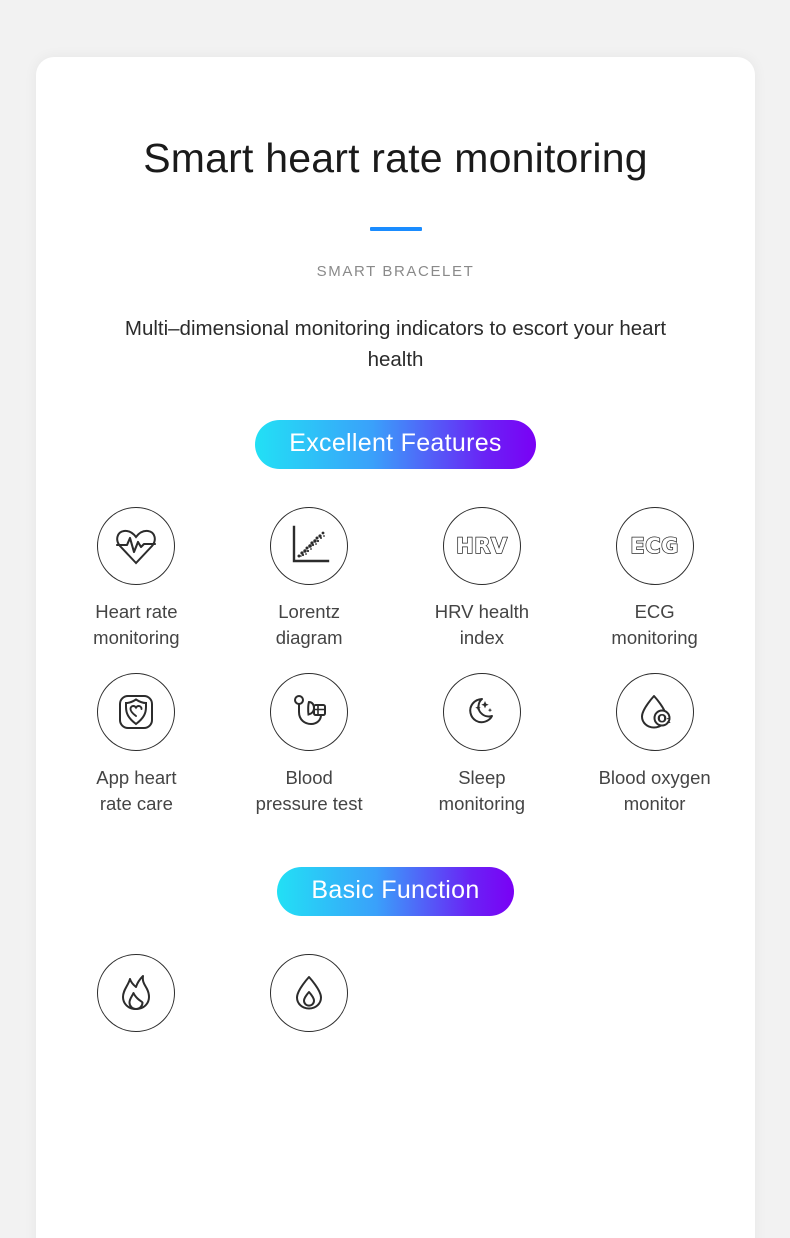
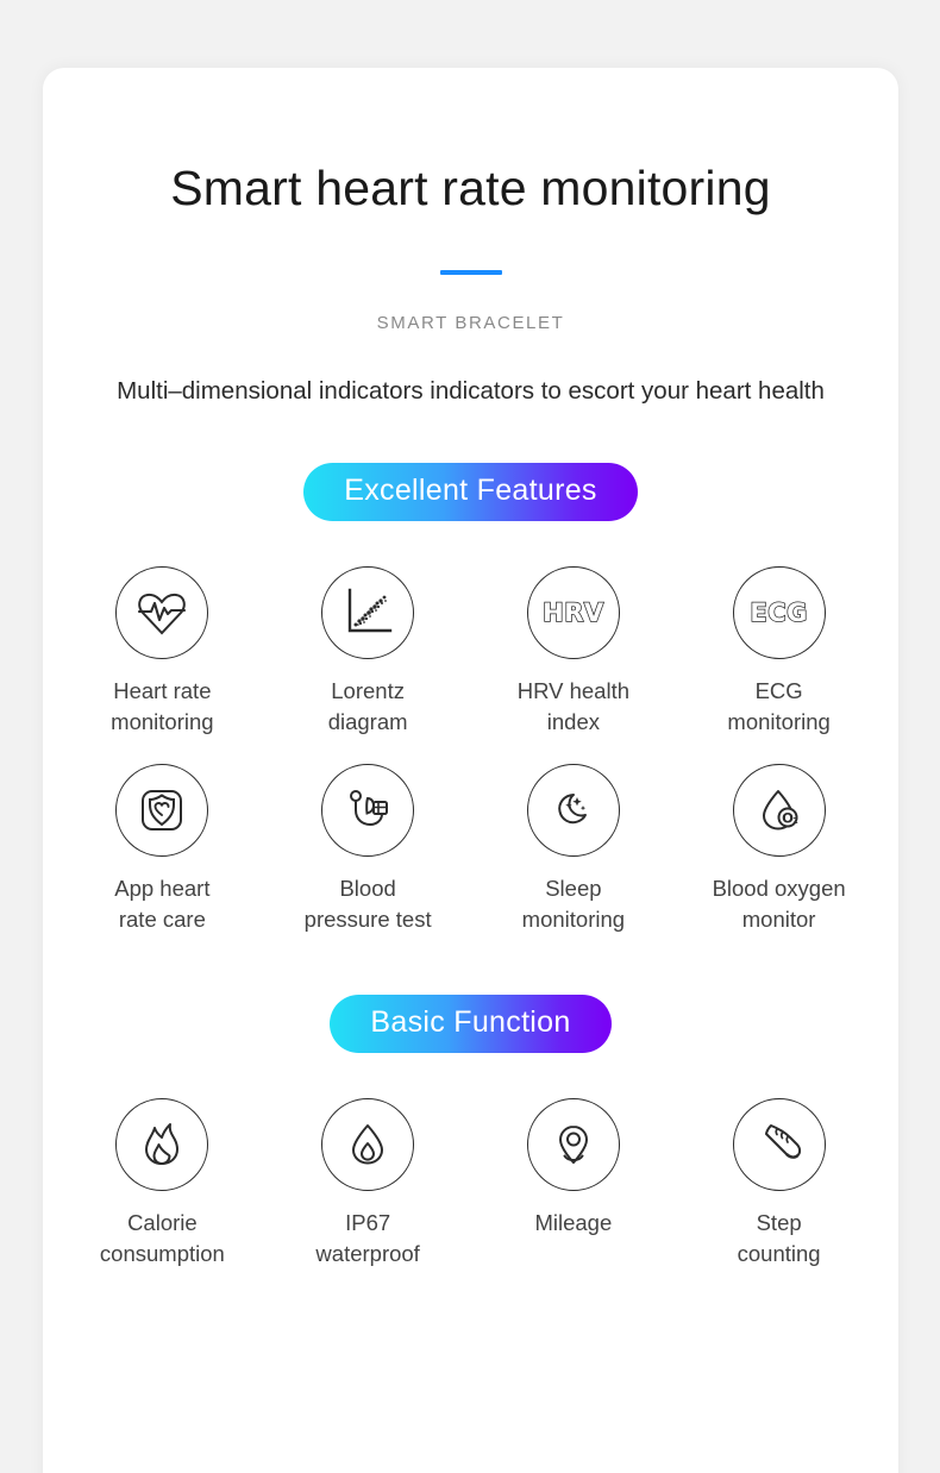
  Smart heart rate monitoring
  SMART BRACELET
- Multi–dimensional monitoring indicators to escort your heart health
+ Multi–dimensional indicators indicators to escort your heart health
  Excellent Features
  Heart rate
  monitoring
  Lorentz
  diagram
  HRV
  HRV health
  index
  ECG
  ECG
  monitoring
  App heart
  rate care
  Blood
  pressure test
  Sleep
  monitoring
  O
  2
  Blood oxygen
  monitor
  Basic Function
+ Calorie
+ consumption
+ IP67
+ waterproof
+ Mileage
+ Step
+ counting
